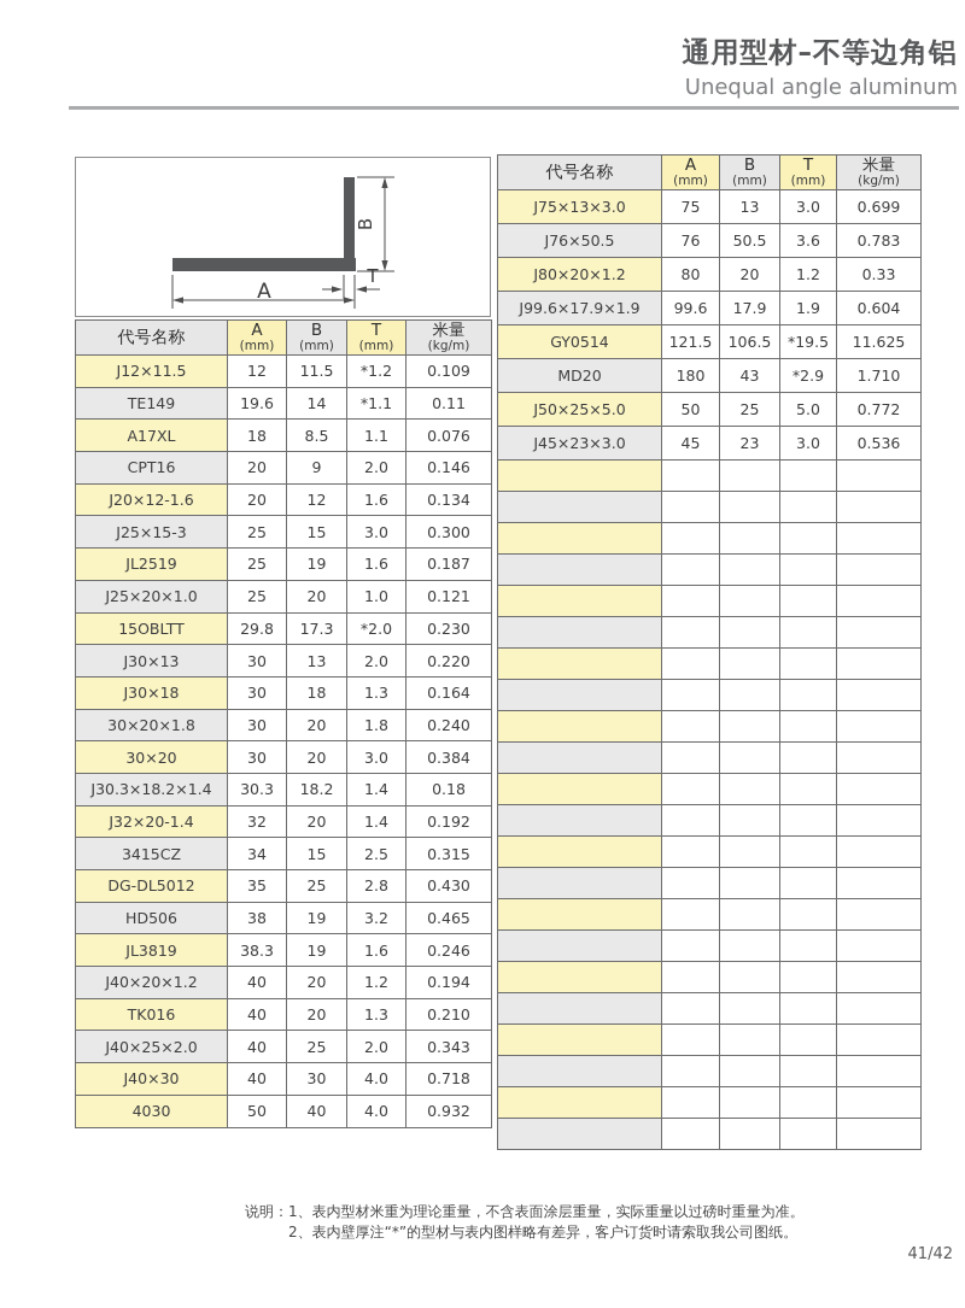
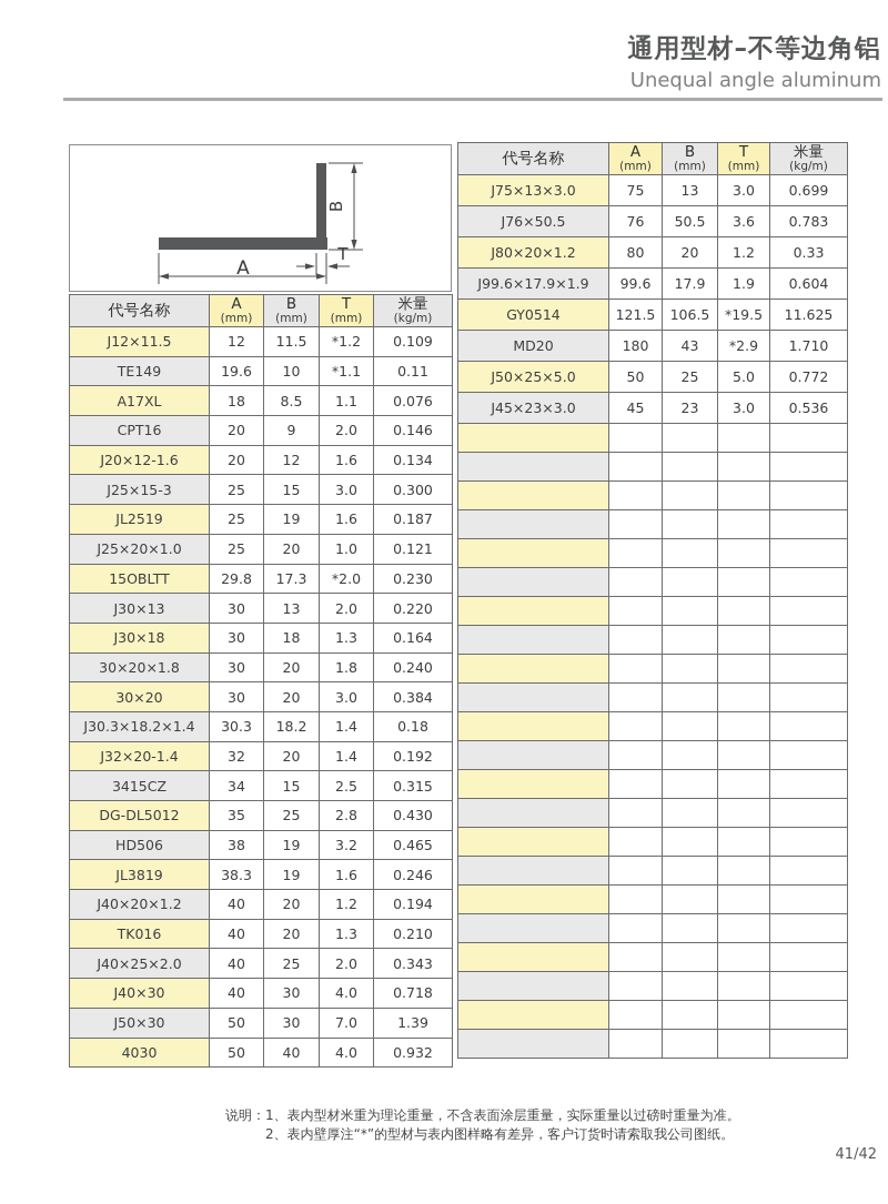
  通用型材–不等边角铝
  Unequal angle aluminum
  A
  T
  代号名称	A(mm)	B(mm)	T(mm)	米量(kg/m)
  J12×11.5	12	11.5	*1.2	0.109
- TE149	19.6	14	*1.1	0.11
+ TE149	19.6	10	*1.1	0.11
  A17XL	18	8.5	1.1	0.076
  CPT16	20	9	2.0	0.146
  J20×12-1.6	20	12	1.6	0.134
  J25×15-3	25	15	3.0	0.300
  JL2519	25	19	1.6	0.187
  J25×20×1.0	25	20	1.0	0.121
  15OBLTT	29.8	17.3	*2.0	0.230
  J30×13	30	13	2.0	0.220
  J30×18	30	18	1.3	0.164
  30×20×1.8	30	20	1.8	0.240
  30×20	30	20	3.0	0.384
  J30.3×18.2×1.4	30.3	18.2	1.4	0.18
  J32×20-1.4	32	20	1.4	0.192
  3415CZ	34	15	2.5	0.315
  DG-DL5012	35	25	2.8	0.430
  HD506	38	19	3.2	0.465
  JL3819	38.3	19	1.6	0.246
  J40×20×1.2	40	20	1.2	0.194
  TK016	40	20	1.3	0.210
  J40×25×2.0	40	25	2.0	0.343
  J40×30	40	30	4.0	0.718
+ J50×30	50	30	7.0	1.39
  4030	50	40	4.0	0.932
  代号名称	A(mm)	B(mm)	T(mm)	米量(kg/m)
  J75×13×3.0	75	13	3.0	0.699
  J76×50.5	76	50.5	3.6	0.783
  J80×20×1.2	80	20	1.2	0.33
  J99.6×17.9×1.9	99.6	17.9	1.9	0.604
  GY0514	121.5	106.5	*19.5	11.625
  MD20	180	43	*2.9	1.710
  J50×25×5.0	50	25	5.0	0.772
  J45×23×3.0	45	23	3.0	0.536
  说明：
  1、表内型材米重为理论重量，不含表面涂层重量，实际重量以过磅时重量为准。
  2、表内壁厚注“*”的型材与表内图样略有差异，客户订货时请索取我公司图纸。
  41/42
